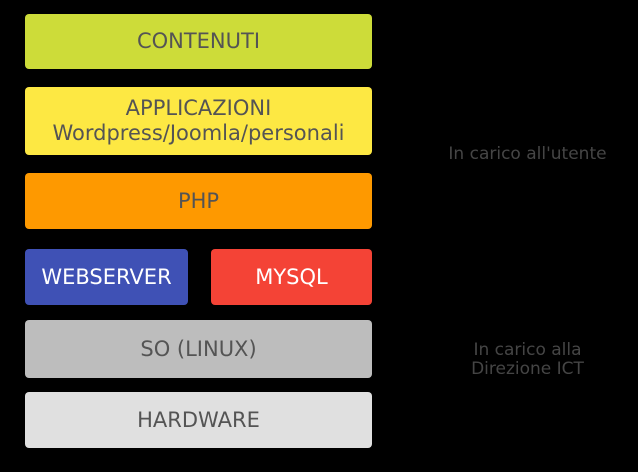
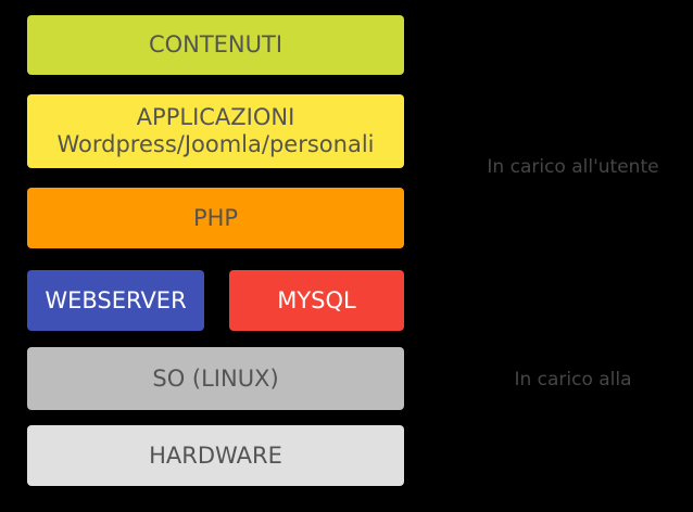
  CONTENUTI
  APPLICAZIONI
  Wordpress/Joomla/personali
  PHP
  WEBSERVER
  MYSQL
  SO (LINUX)
  HARDWARE
  In carico all'utente
  In carico alla
- Direzione ICT
